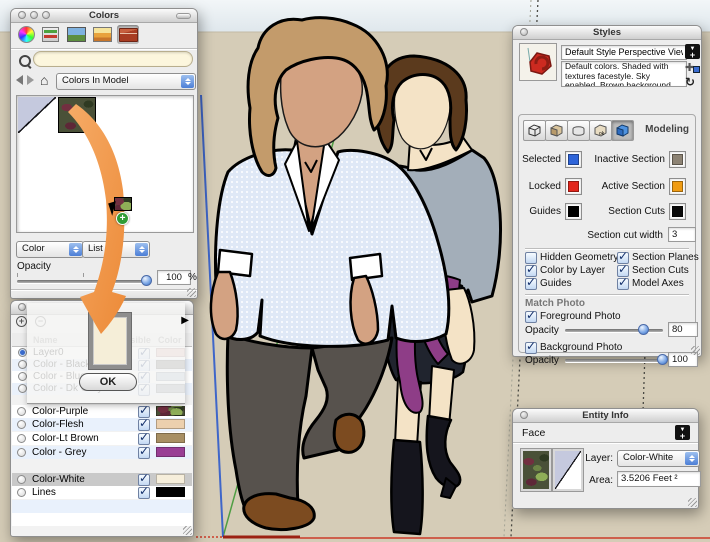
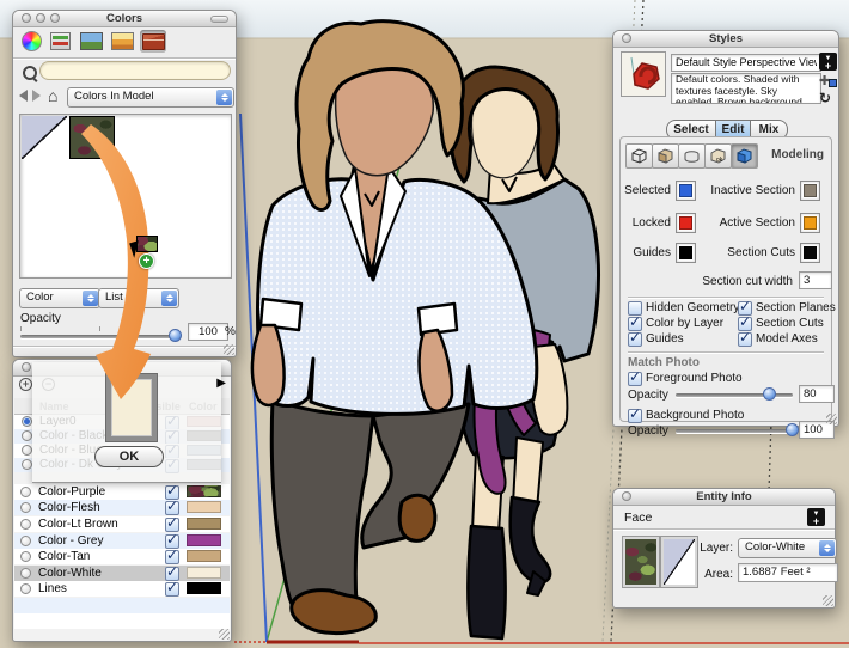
  Colors
  ⌂
  Colors In Model
  Color
  List
  Opacity
  100
  %
  +
  −
  ▶
  sible
  Layer0
  Color - Black
  Color - Blu
  OK
  Color-Purple
  Color-Flesh
  Color-Lt Brown
  Color - Grey
+ Color-Tan
  Color-White
  Lines
  +
  Styles
  Default Style Perspective Vie
  Default colors. Shaded with textures facestyle. Sky enabled. Brown background
  +
  ✚
  ↻
+ Select
+ Edit
+ Mix
  Modeling
  Selected
  Inactive Section
  Locked
  Active Section
  Guides
  Section Cuts
  Section cut width
  3
  Hidden Geometry
  Section Planes
  Color by Layer
  Section Cuts
  Guides
  Model Axes
  Match Photo
  Foreground Photo
  Opacity
  80
  Background Photo
  Opacity
  100
  Entity Info
  Face
  +
  Layer:
  Color-White
  Area:
- 3.5206 Feet ²
+ 1.6887 Feet ²
